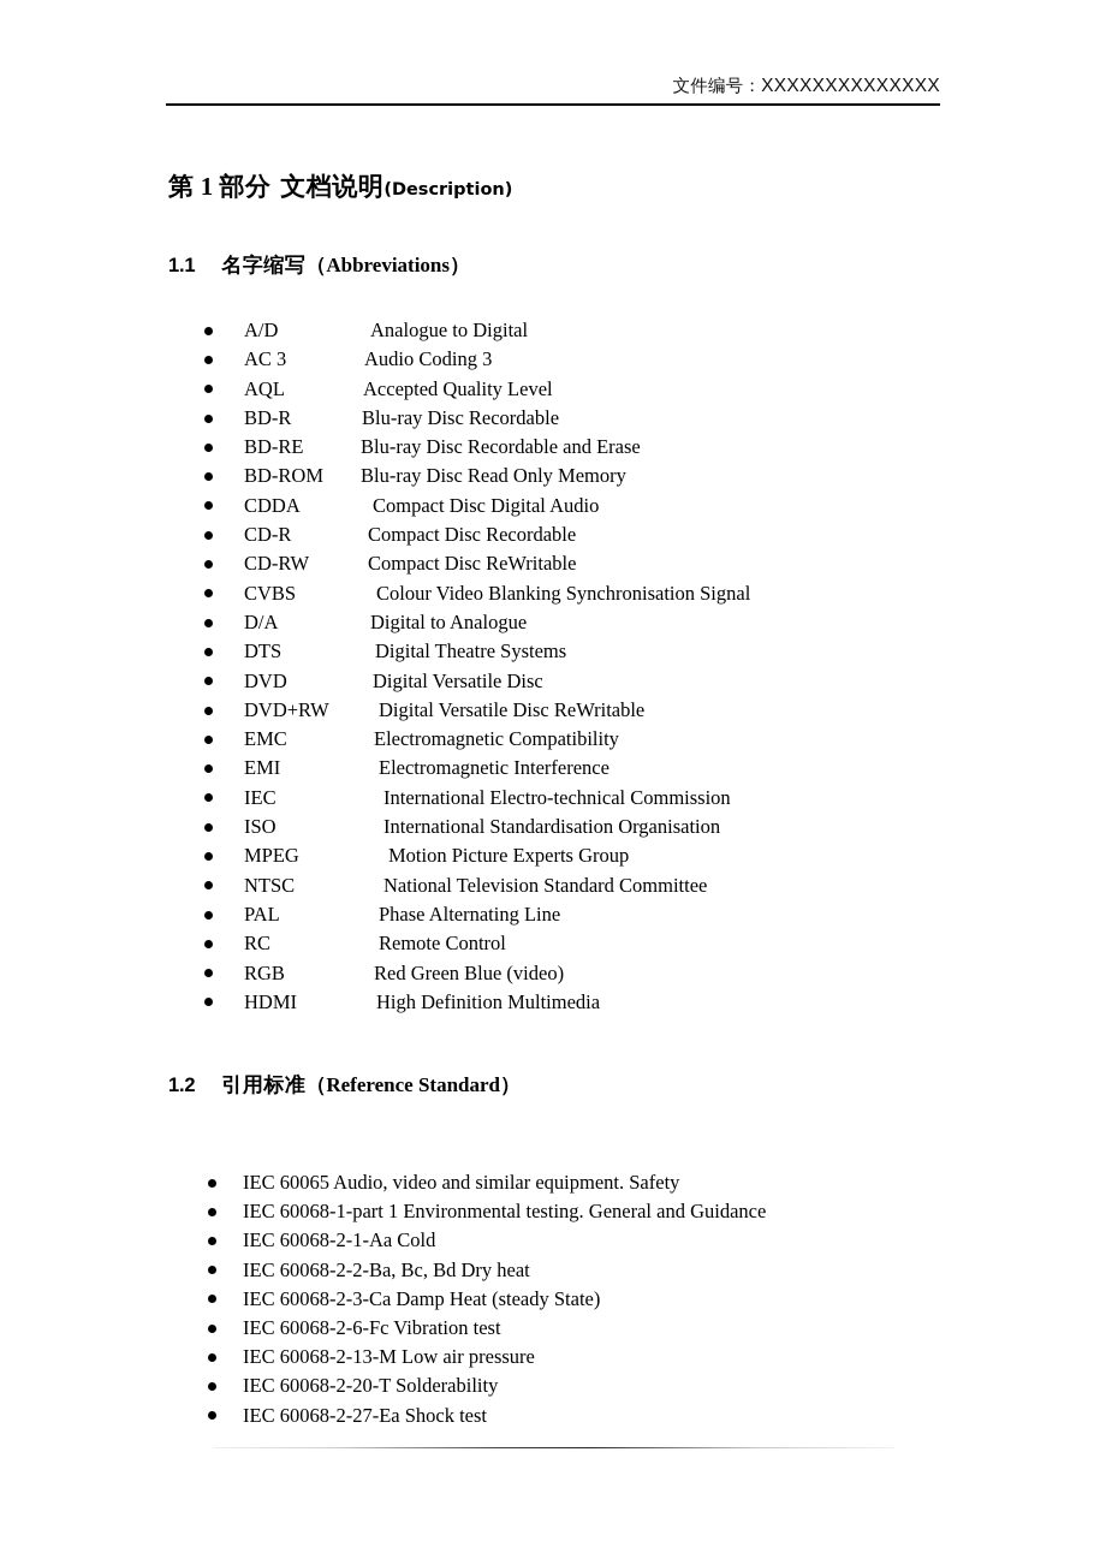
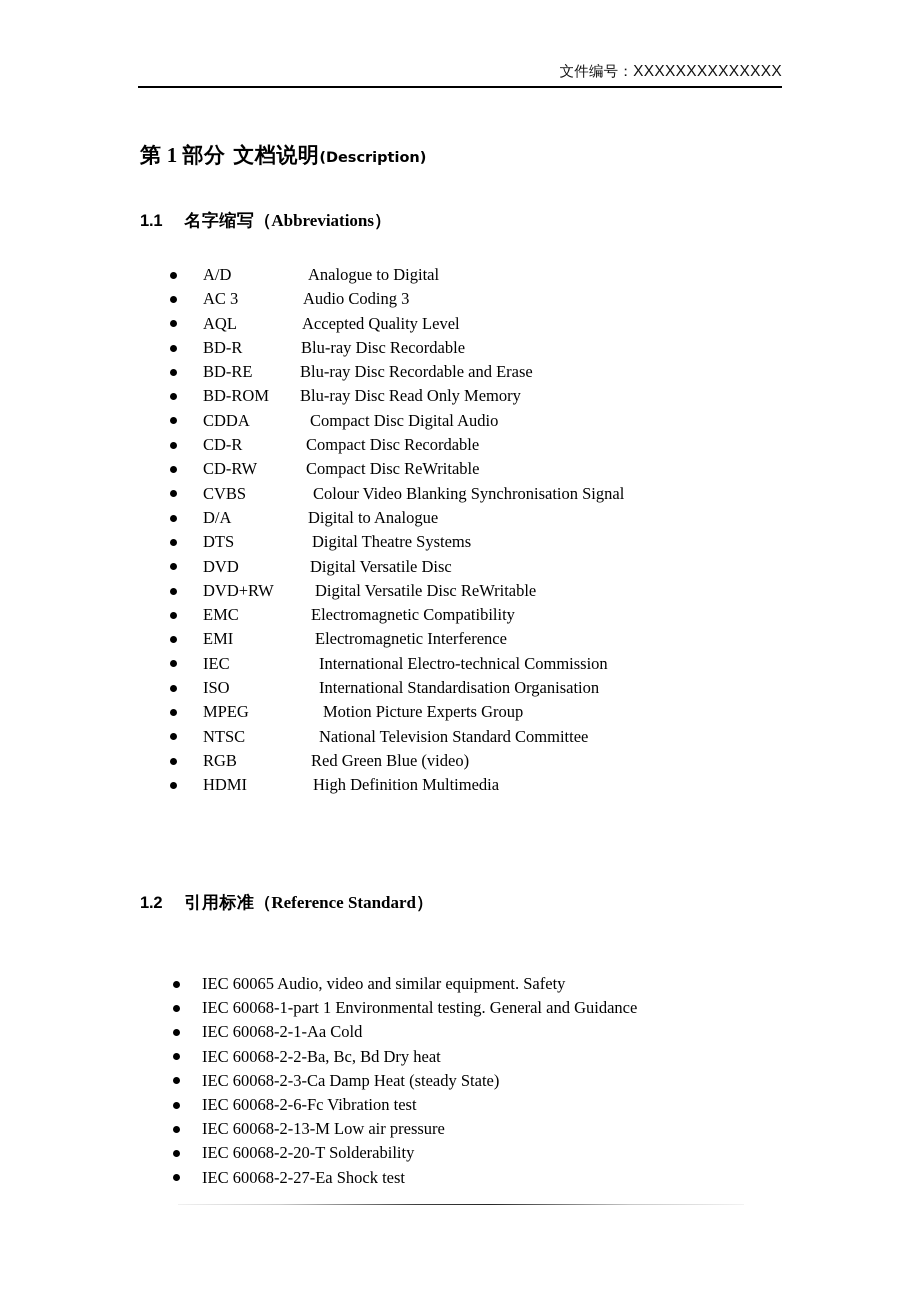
  文件编号：XXXXXXXXXXXXXX
  第 1 部分 文档说明(Description)
  1.1 名字缩写（Abbreviations）
  A/D
  Analogue to Digital
  AC 3
  Audio Coding 3
  AQL
  Accepted Quality Level
  BD-R
  Blu-ray Disc Recordable
  BD-RE
  Blu-ray Disc Recordable and Erase
  BD-ROM
  Blu-ray Disc Read Only Memory
  CDDA
  Compact Disc Digital Audio
  CD-R
  Compact Disc Recordable
  CD-RW
  Compact Disc ReWritable
  CVBS
  Colour Video Blanking Synchronisation Signal
  D/A
  Digital to Analogue
  DTS
  Digital Theatre Systems
  DVD
  Digital Versatile Disc
  DVD+RW
  Digital Versatile Disc ReWritable
  EMC
  Electromagnetic Compatibility
  EMI
  Electromagnetic Interference
  IEC
  International Electro-technical Commission
  ISO
  International Standardisation Organisation
  MPEG
  Motion Picture Experts Group
  NTSC
  National Television Standard Committee
- PAL
- Phase Alternating Line
- RC
- Remote Control
  RGB
  Red Green Blue (video)
  HDMI
  High Definition Multimedia
  1.2 引用标准（Reference Standard）
  IEC 60065 Audio, video and similar equipment. Safety
  IEC 60068-1-part 1 Environmental testing. General and Guidance
  IEC 60068-2-1-Aa Cold
  IEC 60068-2-2-Ba, Bc, Bd Dry heat
  IEC 60068-2-3-Ca Damp Heat (steady State)
  IEC 60068-2-6-Fc Vibration test
  IEC 60068-2-13-M Low air pressure
  IEC 60068-2-20-T Solderability
  IEC 60068-2-27-Ea Shock test
